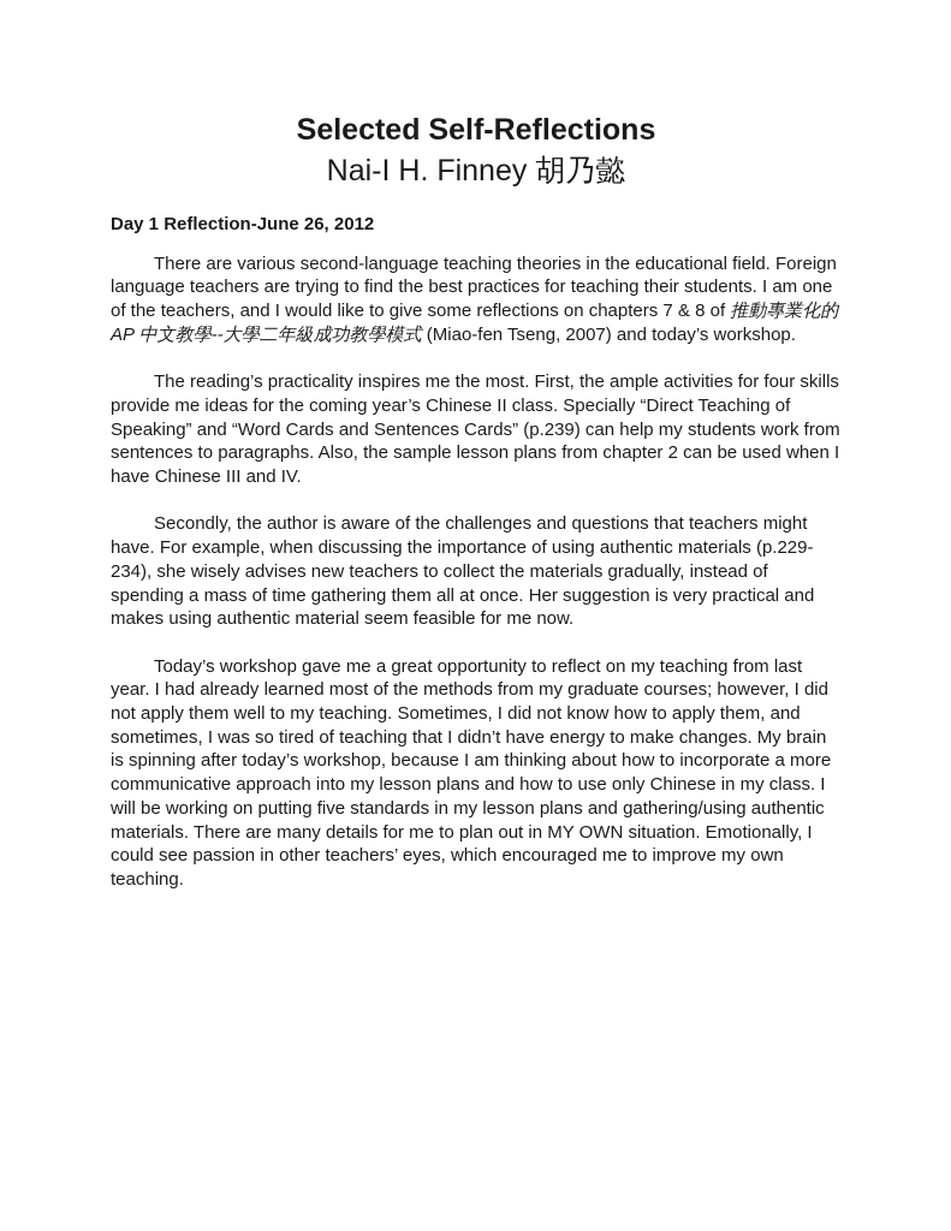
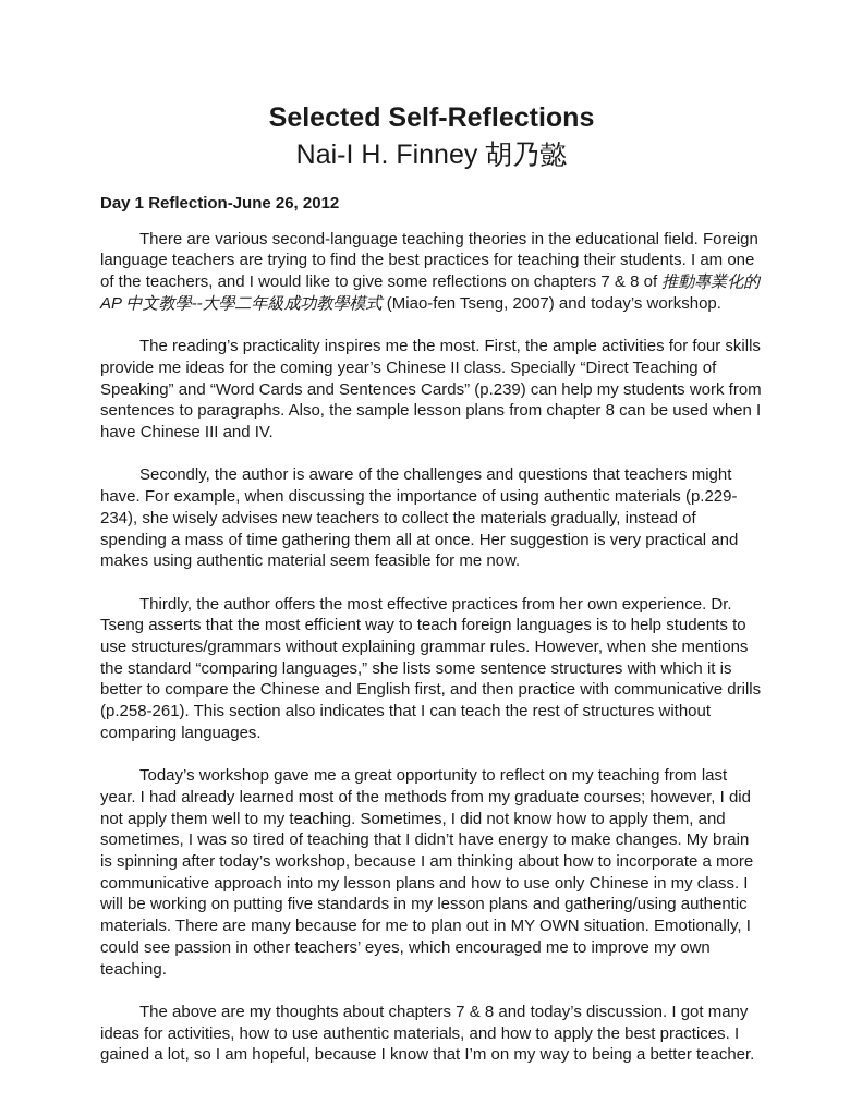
  Selected Self-Reflections
  Nai-I H. Finney 胡乃懿
  Day 1 Reflection-June 26, 2012
  There are various second-language teaching theories in the educational field. Foreign language teachers are trying to find the best practices for teaching their students. I am one of the teachers, and I would like to give some reflections on chapters 7 & 8 of 推動專業化的 AP 中文教學--大學二年級成功教學模式 (Miao-fen Tseng, 2007) and today’s workshop.
- The reading’s practicality inspires me the most. First, the ample activities for four skills provide me ideas for the coming year’s Chinese II class. Specially “Direct Teaching of Speaking” and “Word Cards and Sentences Cards” (p.239) can help my students work from sentences to paragraphs. Also, the sample lesson plans from chapter 2 can be used when I have Chinese III and IV.
+ The reading’s practicality inspires me the most. First, the ample activities for four skills provide me ideas for the coming year’s Chinese II class. Specially “Direct Teaching of Speaking” and “Word Cards and Sentences Cards” (p.239) can help my students work from sentences to paragraphs. Also, the sample lesson plans from chapter 8 can be used when I have Chinese III and IV.
  Secondly, the author is aware of the challenges and questions that teachers might have. For example, when discussing the importance of using authentic materials (p.229-234), she wisely advises new teachers to collect the materials gradually, instead of spending a mass of time gathering them all at once. Her suggestion is very practical and makes using authentic material seem feasible for me now.
+ Thirdly, the author offers the most effective practices from her own experience. Dr. Tseng asserts that the most efficient way to teach foreign languages is to help students to use structures/grammars without explaining grammar rules. However, when she mentions the standard “comparing languages,” she lists some sentence structures with which it is better to compare the Chinese and English first, and then practice with communicative drills (p.258-261). This section also indicates that I can teach the rest of structures without comparing languages.
- Today’s workshop gave me a great opportunity to reflect on my teaching from last year. I had already learned most of the methods from my graduate courses; however, I did not apply them well to my teaching. Sometimes, I did not know how to apply them, and sometimes, I was so tired of teaching that I didn’t have energy to make changes. My brain is spinning after today’s workshop, because I am thinking about how to incorporate a more communicative approach into my lesson plans and how to use only Chinese in my class. I will be working on putting five standards in my lesson plans and gathering/using authentic materials. There are many details for me to plan out in MY OWN situation. Emotionally, I could see passion in other teachers’ eyes, which encouraged me to improve my own teaching.
+ Today’s workshop gave me a great opportunity to reflect on my teaching from last year. I had already learned most of the methods from my graduate courses; however, I did not apply them well to my teaching. Sometimes, I did not know how to apply them, and sometimes, I was so tired of teaching that I didn’t have energy to make changes. My brain is spinning after today’s workshop, because I am thinking about how to incorporate a more communicative approach into my lesson plans and how to use only Chinese in my class. I will be working on putting five standards in my lesson plans and gathering/using authentic materials. There are many because for me to plan out in MY OWN situation. Emotionally, I could see passion in other teachers’ eyes, which encouraged me to improve my own teaching.
+ The above are my thoughts about chapters 7 & 8 and today’s discussion. I got many ideas for activities, how to use authentic materials, and how to apply the best practices. I gained a lot, so I am hopeful, because I know that I’m on my way to being a better teacher.
